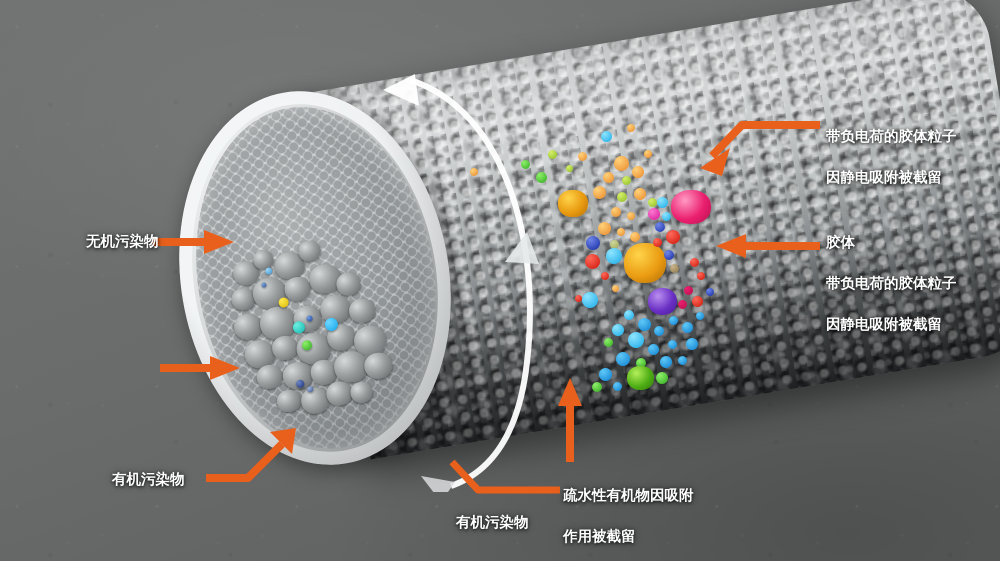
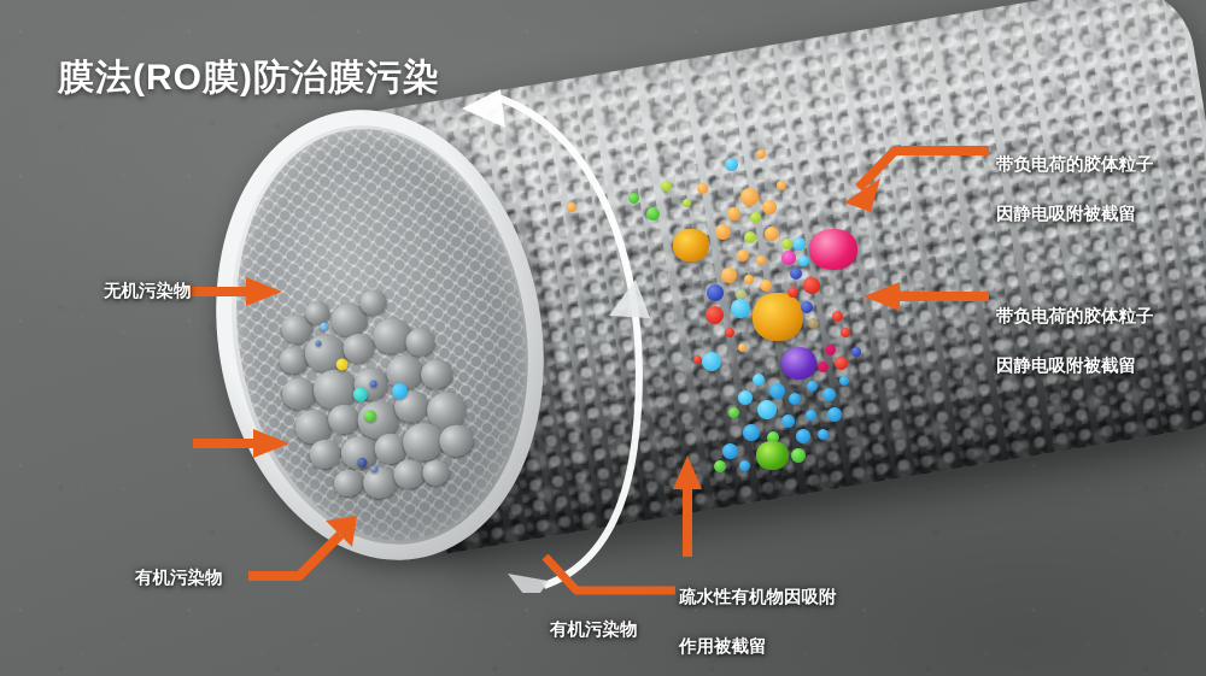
+ 膜法(RO膜)防治膜污染
  无机污染物
  有机污染物
  有机污染物
  疏水性有机物因吸附
  作用被截留
  带负电荷的胶体粒子
  因静电吸附被截留
- 胶体
  带负电荷的胶体粒子
  因静电吸附被截留
